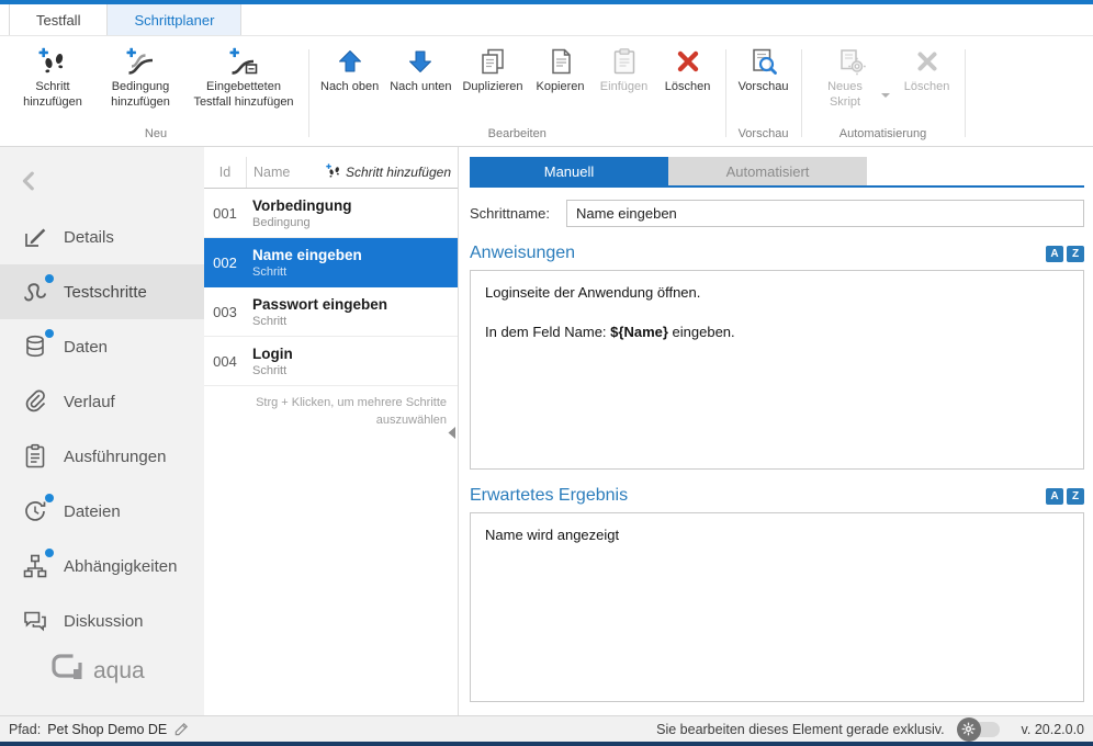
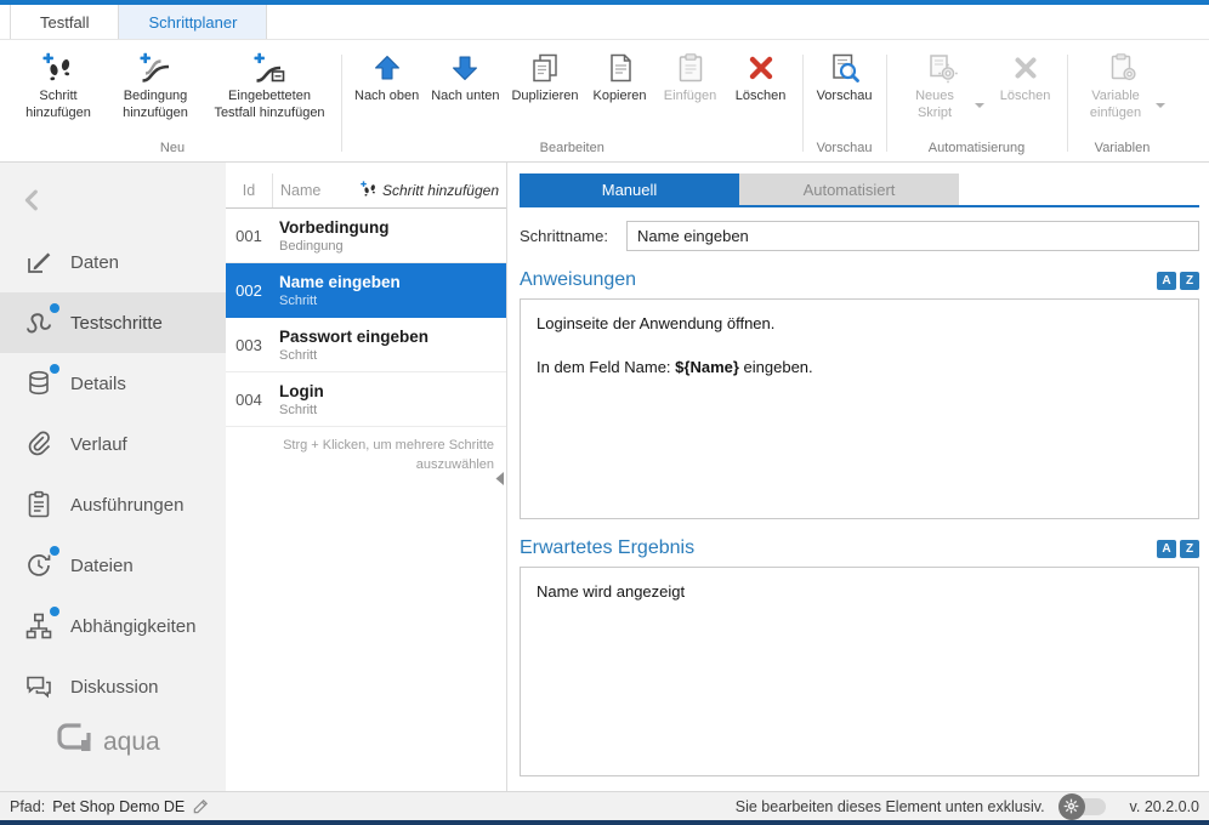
  Testfall
  Schrittplaner
  Schritt hinzufügen
  Bedingung hinzufügen
  Eingebetteten Testfall hinzufügen
  Neu
  Nach oben
  Nach unten
  Duplizieren
  Kopieren
  Einfügen
  Löschen
  Bearbeiten
  Vorschau
  Vorschau
  Neues Skript
  Löschen
  Automatisierung
+ Variable einfügen
+ Variablen
- Details
+ Daten
  Testschritte
- Daten
+ Details
  Verlauf
  Ausführungen
  Dateien
  Abhängigkeiten
  Diskussion
  aqua
  Id
  Name
  Schritt hinzufügen
  001
  Vorbedingung
  Bedingung
  002
  Name eingeben
  Schritt
  003
  Passwort eingeben
  Schritt
  004
  Login
  Schritt
  Strg + Klicken, um mehrere Schritte auszuwählen
  Manuell
  Automatisiert
  Schrittname:
  Name eingeben
  Anweisungen
  A
  Z
  Loginseite der Anwendung öffnen.
  In dem Feld Name: ${Name} eingeben.
  Erwartetes Ergebnis
  A
  Z
  Name wird angezeigt
  Pfad:
  Pet Shop Demo DE
- Sie bearbeiten dieses Element gerade exklusiv.
+ Sie bearbeiten dieses Element unten exklusiv.
  v. 20.2.0.0
